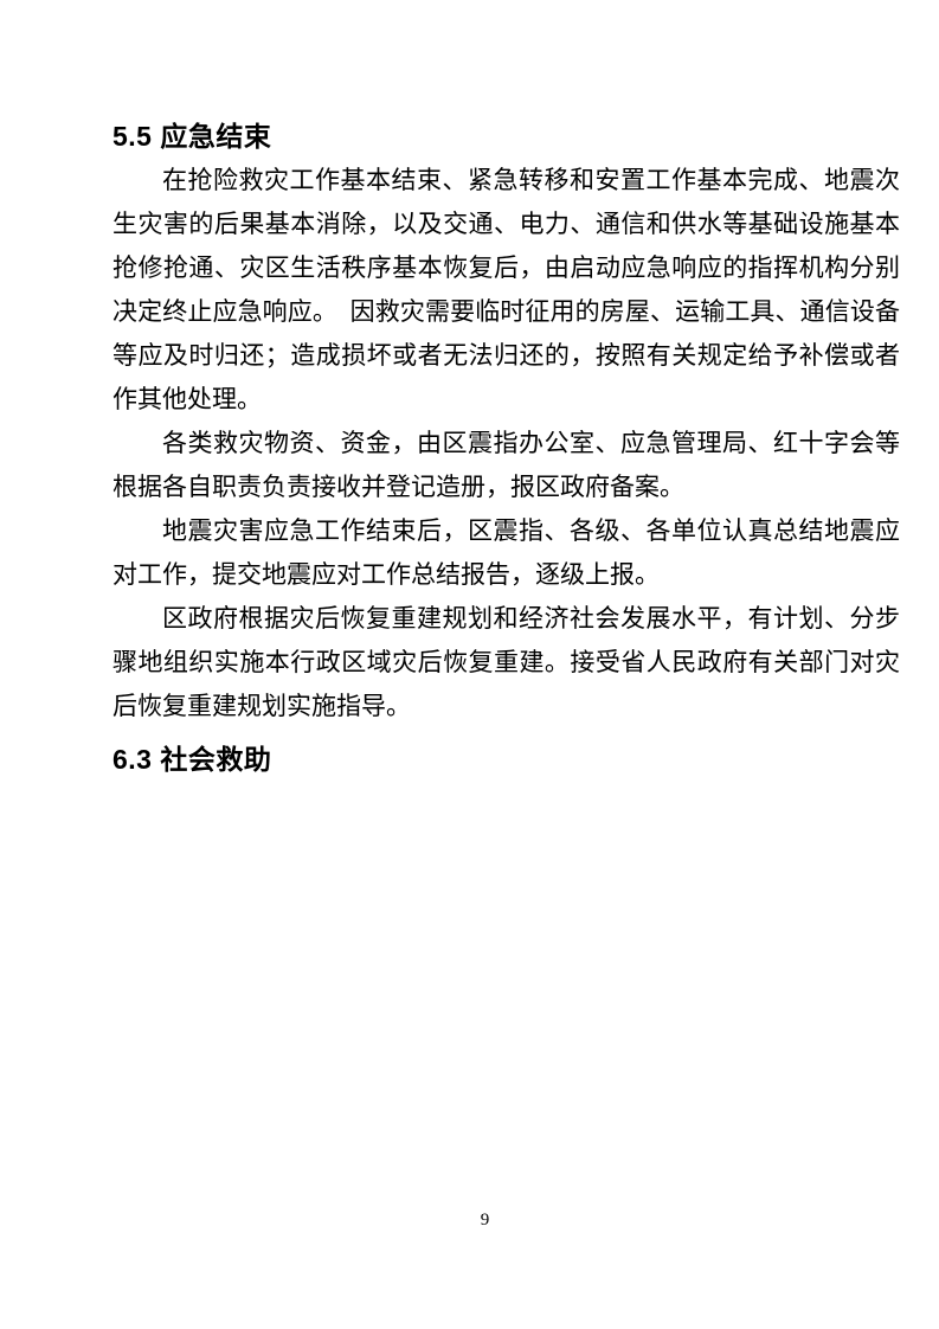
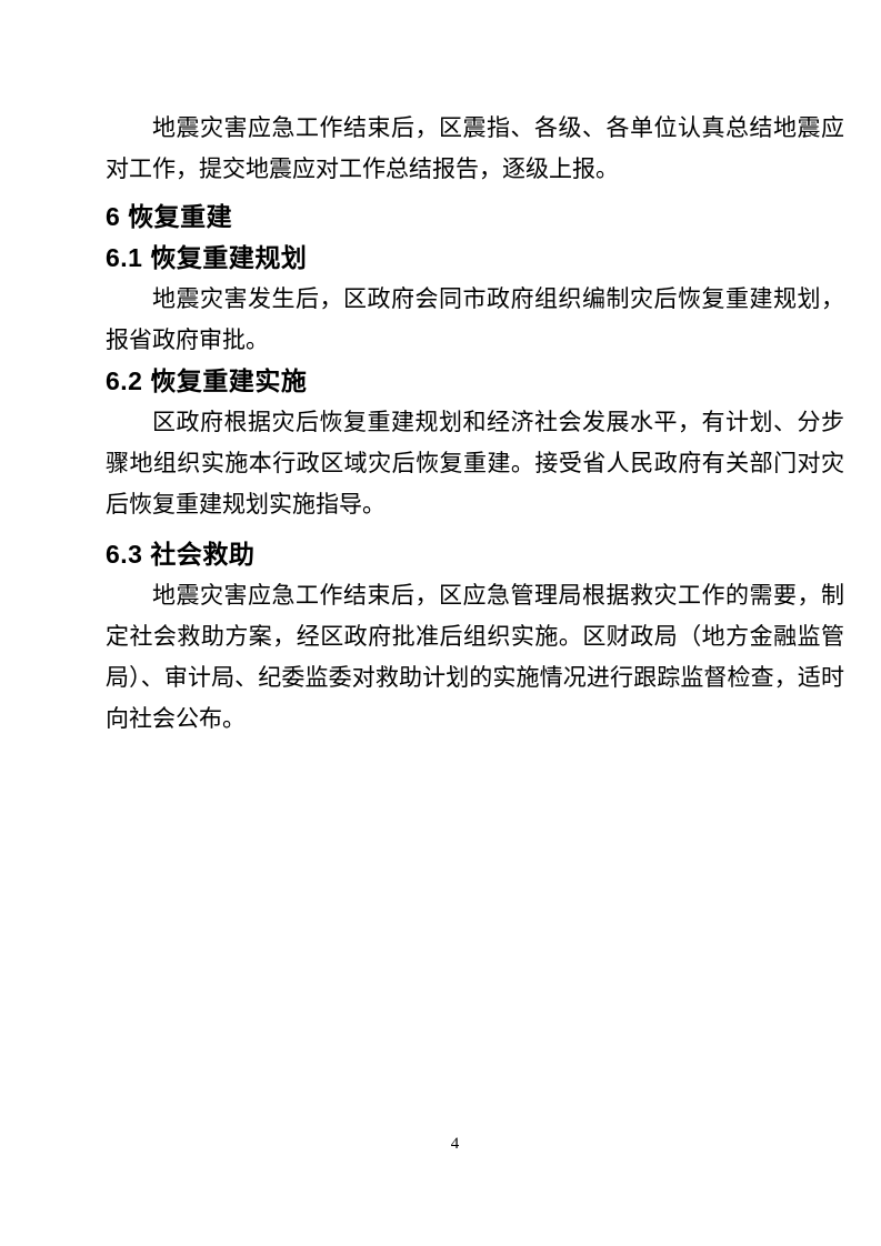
- 5.5 应急结束
- 在抢险救灾工作基本结束、紧急转移和安置工作基本完成、地震次生灾害的后果基本消除，以及交通、电力、通信和供水等基础设施基本抢修抢通、灾区生活秩序基本恢复后，由启动应急响应的指挥机构分别决定终止应急响应。 因救灾需要临时征用的房屋、运输工具、通信设备等应及时归还；造成损坏或者无法归还的，按照有关规定给予补偿或者作其他处理。
- 各类救灾物资、资金，由区震指办公室、应急管理局、红十字会等根据各自职责负责接收并登记造册，报区政府备案。
  地震灾害应急工作结束后，区震指、各级、各单位认真总结地震应对工作，提交地震应对工作总结报告，逐级上报。
+ 6 恢复重建
+ 6.1 恢复重建规划
+ 地震灾害发生后，区政府会同市政府组织编制灾后恢复重建规划，报省政府审批。
+ 6.2 恢复重建实施
  区政府根据灾后恢复重建规划和经济社会发展水平，有计划、分步骤地组织实施本行政区域灾后恢复重建。接受省人民政府有关部门对灾后恢复重建规划实施指导。
  6.3 社会救助
+ 地震灾害应急工作结束后，区应急管理局根据救灾工作的需要，制定社会救助方案，经区政府批准后组织实施。区财政局（地方金融监管局）、审计局、纪委监委对救助计划的实施情况进行跟踪监督检查，适时向社会公布。
- 9
+ 4
